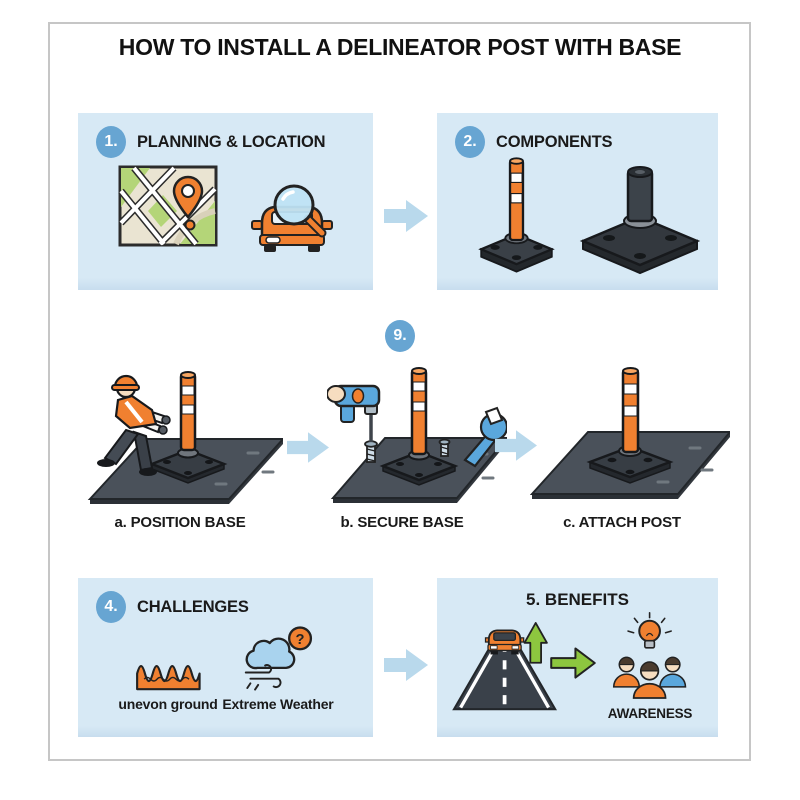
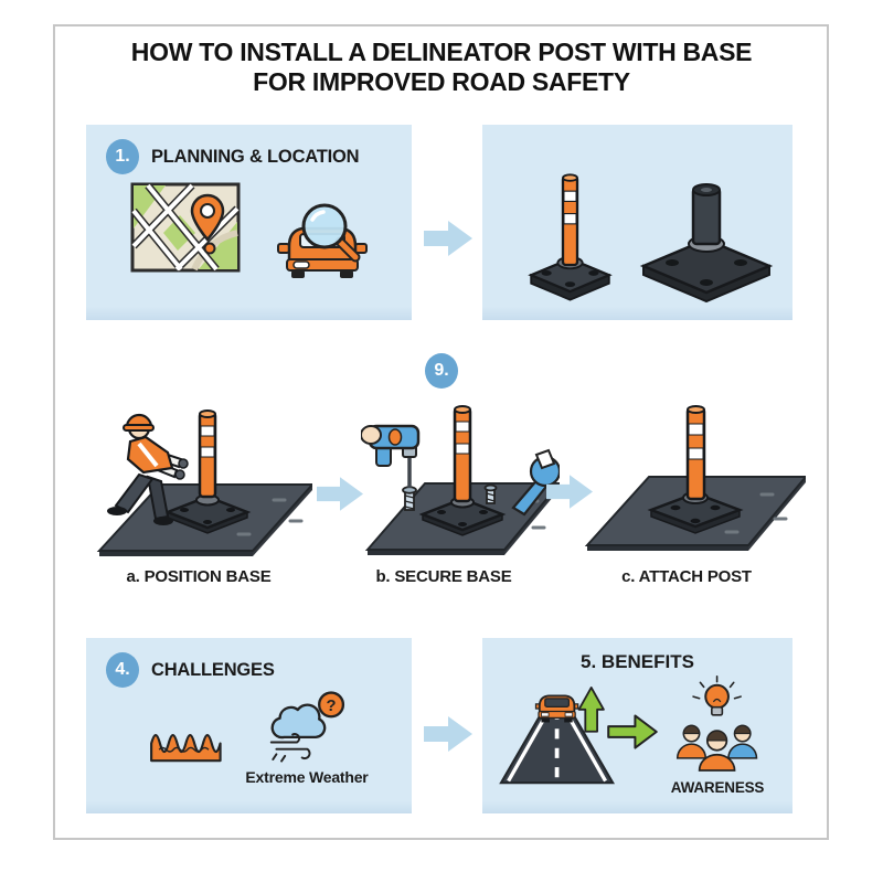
  HOW TO INSTALL A DELINEATOR POST WITH BASE
+ FOR IMPROVED ROAD SAFETY
  1.
  PLANNING & LOCATION
- 2.
- COMPONENTS
  9.
  a. POSITION BASE
  b. SECURE BASE
  c. ATTACH POST
  4.
  CHALLENGES
  ?
- unevon ground
  Extreme Weather
  5. BENEFITS
  AWARENESS
